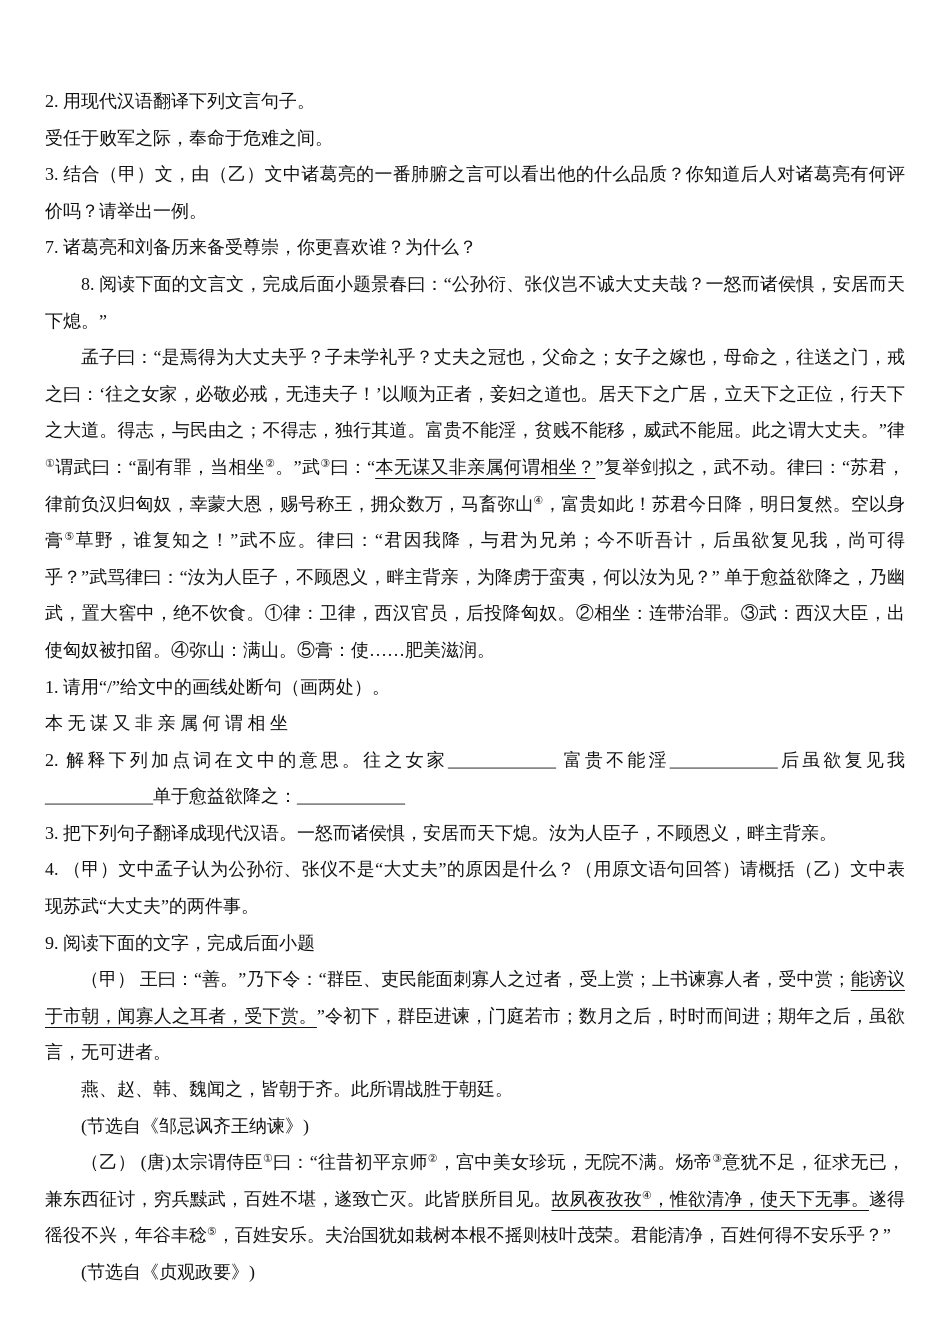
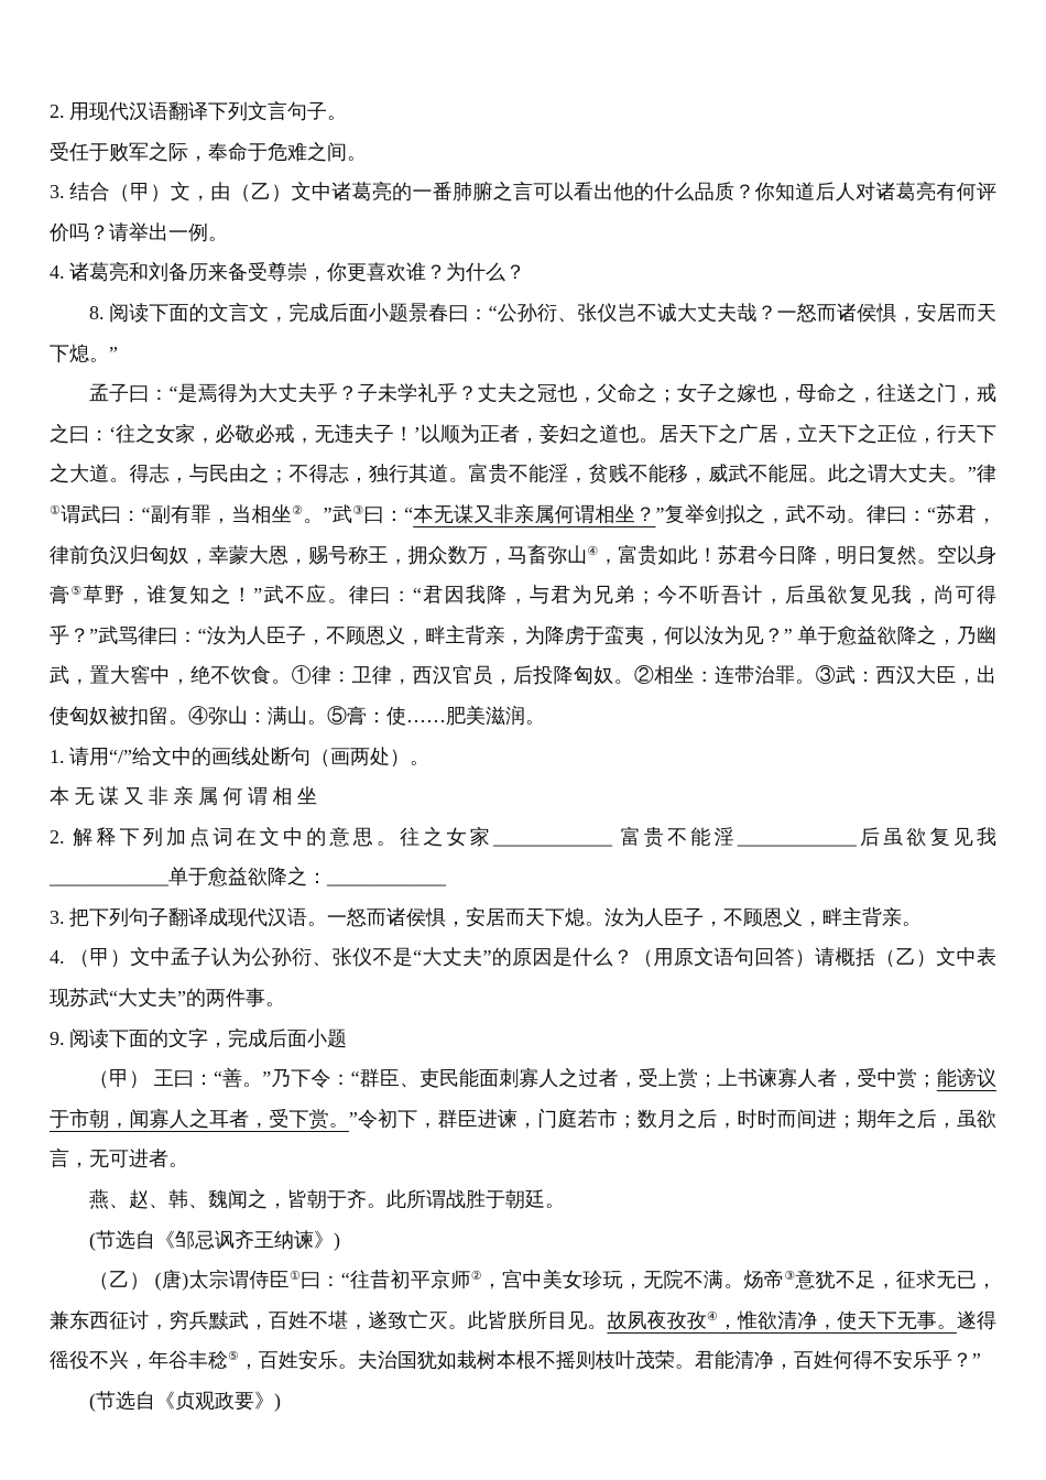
  2. 用现代汉语翻译下列文言句子。
  受任于败军之际，奉命于危难之间。
  3. 结合（甲）文，由（乙）文中诸葛亮的一番肺腑之言可以看出他的什么品质？你知道后人对诸葛亮有何评价吗？请举出一例。
- 7. 诸葛亮和刘备历来备受尊崇，你更喜欢谁？为什么？
+ 4. 诸葛亮和刘备历来备受尊崇，你更喜欢谁？为什么？
  8. 阅读下面的文言文，完成后面小题景春曰：“公孙衍、张仪岂不诚大丈夫哉？一怒而诸侯惧，安居而天下熄。”
  孟子曰：“是焉得为大丈夫乎？子未学礼乎？丈夫之冠也，父命之；女子之嫁也，母命之，往送之门，戒之曰：‘往之女家，必敬必戒，无违夫子！’以顺为正者，妾妇之道也。居天下之广居，立天下之正位，行天下之大道。得志，与民由之；不得志，独行其道。富贵不能淫，贫贱不能移，威武不能屈。此之谓大丈夫。”律①谓武曰：“副有罪，当相坐②。”武③曰：“本无谋又非亲属何谓相坐？”复举剑拟之，武不动。律曰：“苏君，律前负汉归匈奴，幸蒙大恩，赐号称王，拥众数万，马畜弥山④，富贵如此！苏君今日降，明日复然。空以身膏⑤草野，谁复知之！”武不应。律曰：“君因我降，与君为兄弟；今不听吾计，后虽欲复见我，尚可得乎？”武骂律曰：“汝为人臣子，不顾恩义，畔主背亲，为降虏于蛮夷，何以汝为见？” 单于愈益欲降之，乃幽武，置大窖中，绝不饮食。①律：卫律，西汉官员，后投降匈奴。②相坐：连带治罪。③武：西汉大臣，出使匈奴被扣留。④弥山：满山。⑤膏：使……肥美滋润。
  1. 请用“/”给文中的画线处断句（画两处）。
  本 无 谋 又 非 亲 属 何 谓 相 坐
  2. 解释下列加点词在文中的意思。往之女家____________ 富贵不能淫____________后虽欲复见我____________单于愈益欲降之：____________
  3. 把下列句子翻译成现代汉语。一怒而诸侯惧，安居而天下熄。汝为人臣子，不顾恩义，畔主背亲。
  4. （甲）文中孟子认为公孙衍、张仪不是“大丈夫”的原因是什么？（用原文语句回答）请概括（乙）文中表现苏武“大丈夫”的两件事。
  9. 阅读下面的文字，完成后面小题
  （甲） 王曰：“善。”乃下令：“群臣、吏民能面刺寡人之过者，受上赏；上书谏寡人者，受中赏；能谤议于市朝，闻寡人之耳者，受下赏。”令初下，群臣进谏，门庭若市；数月之后，时时而间进；期年之后，虽欲言，无可进者。
  燕、赵、韩、魏闻之，皆朝于齐。此所谓战胜于朝廷。
  (节选自《邹忌讽齐王纳谏》)
  （乙） (唐)太宗谓侍臣①曰：“往昔初平京师②，宫中美女珍玩，无院不满。炀帝③意犹不足，征求无已，兼东西征讨，穷兵黩武，百姓不堪，遂致亡灭。此皆朕所目见。故夙夜孜孜④，惟欲清净，使天下无事。遂得徭役不兴，年谷丰稔⑤，百姓安乐。夫治国犹如栽树本根不摇则枝叶茂荣。君能清净，百姓何得不安乐乎？”
  (节选自《贞观政要》)
